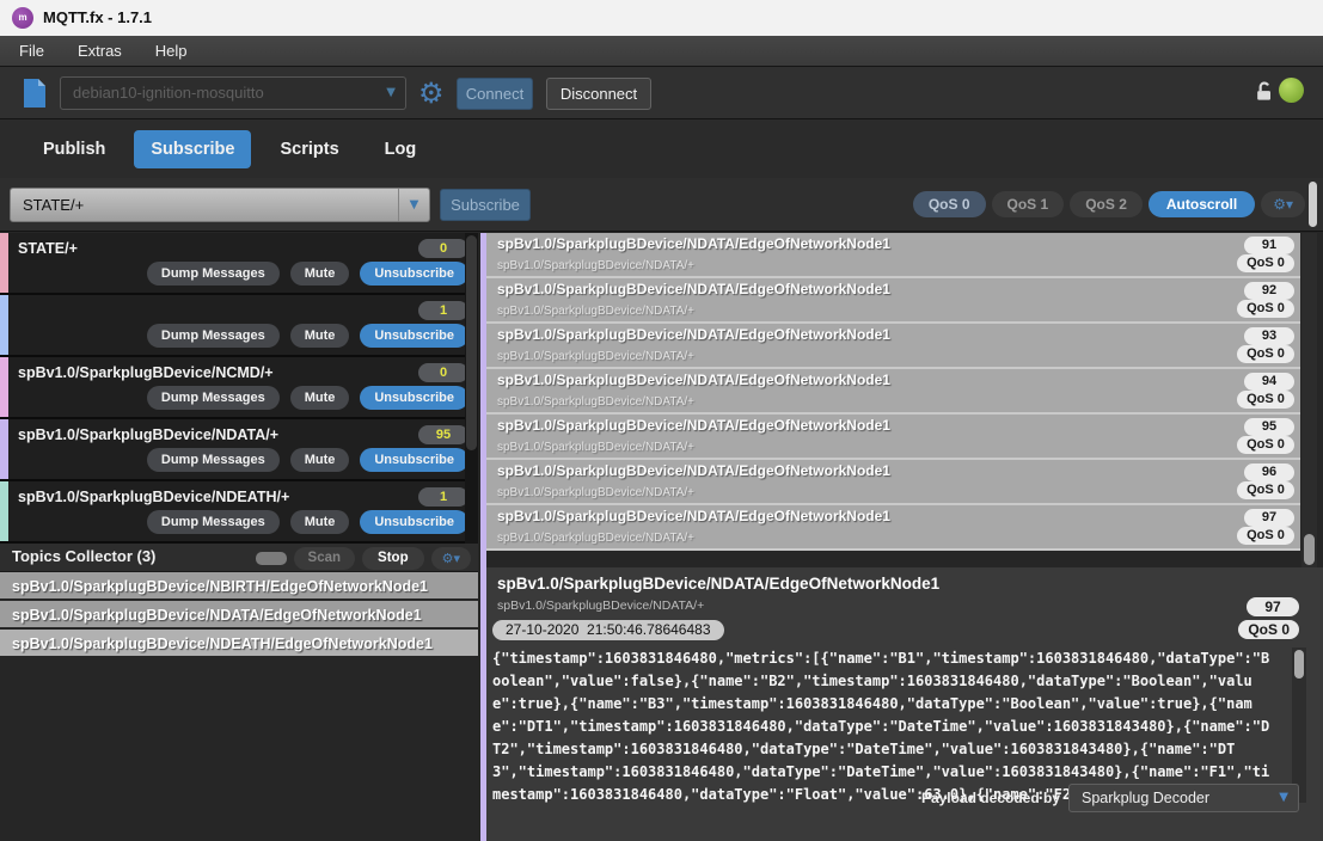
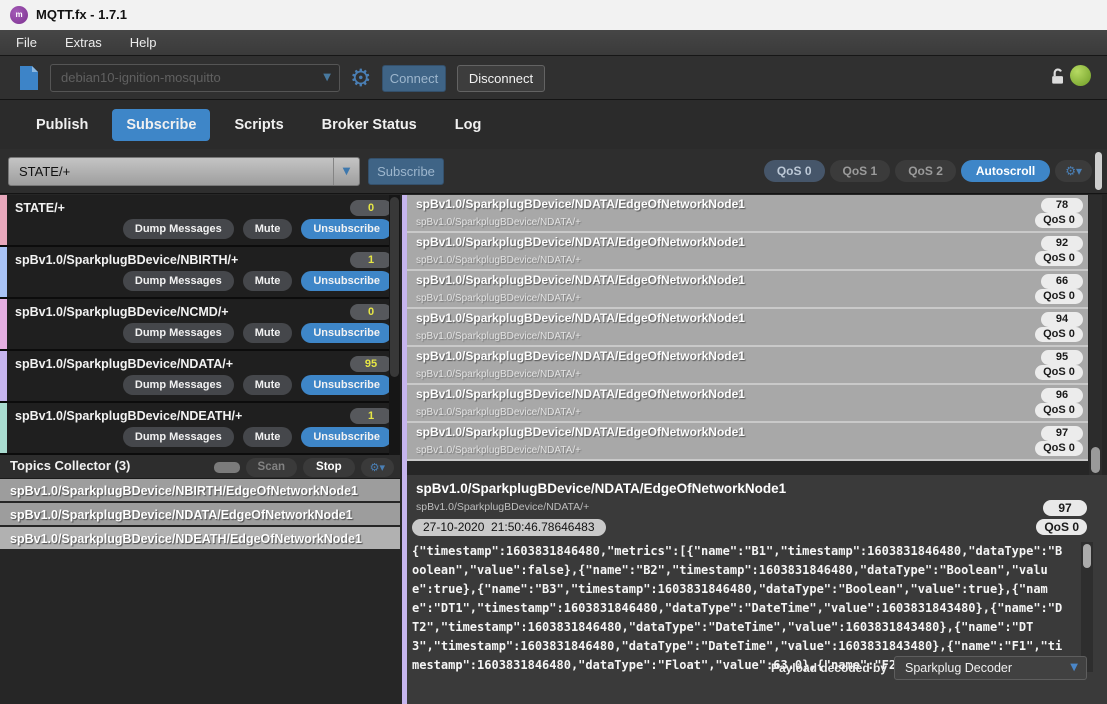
  m
  MQTT.fx - 1.7.1
  File
  Extras
  Help
  debian10-ignition-mosquitto
  ▼
  ⚙
  Connect
  Disconnect
  Publish
  Subscribe
  Scripts
+ Broker Status
  Log
  STATE/+
  ▼
  Subscribe
  QoS 0
  QoS 1
  QoS 2
  Autoscroll
  ⚙▾
  STATE/+
  0
  Dump Messages
  Mute
  Unsubscribe
+ spBv1.0/SparkplugBDevice/NBIRTH/+
  1
  Dump Messages
  Mute
  Unsubscribe
  spBv1.0/SparkplugBDevice/NCMD/+
  0
  Dump Messages
  Mute
  Unsubscribe
  spBv1.0/SparkplugBDevice/NDATA/+
  95
  Dump Messages
  Mute
  Unsubscribe
  spBv1.0/SparkplugBDevice/NDEATH/+
  1
  Dump Messages
  Mute
  Unsubscribe
  Topics Collector (3)
  Scan
  Stop
  ⚙▾
  spBv1.0/SparkplugBDevice/NBIRTH/EdgeOfNetworkNode1
  spBv1.0/SparkplugBDevice/NDATA/EdgeOfNetworkNode1
  spBv1.0/SparkplugBDevice/NDEATH/EdgeOfNetworkNode1
  spBv1.0/SparkplugBDevice/NDATA/EdgeOfNetworkNode1
  spBv1.0/SparkplugBDevice/NDATA/+
- 91
+ 78
  QoS 0
  spBv1.0/SparkplugBDevice/NDATA/EdgeOfNetworkNode1
  spBv1.0/SparkplugBDevice/NDATA/+
  92
  QoS 0
  spBv1.0/SparkplugBDevice/NDATA/EdgeOfNetworkNode1
  spBv1.0/SparkplugBDevice/NDATA/+
- 93
+ 66
  QoS 0
  spBv1.0/SparkplugBDevice/NDATA/EdgeOfNetworkNode1
  spBv1.0/SparkplugBDevice/NDATA/+
  94
  QoS 0
  spBv1.0/SparkplugBDevice/NDATA/EdgeOfNetworkNode1
  spBv1.0/SparkplugBDevice/NDATA/+
  95
  QoS 0
  spBv1.0/SparkplugBDevice/NDATA/EdgeOfNetworkNode1
  spBv1.0/SparkplugBDevice/NDATA/+
  96
  QoS 0
  spBv1.0/SparkplugBDevice/NDATA/EdgeOfNetworkNode1
  spBv1.0/SparkplugBDevice/NDATA/+
  97
  QoS 0
  spBv1.0/SparkplugBDevice/NDATA/EdgeOfNetworkNode1
  spBv1.0/SparkplugBDevice/NDATA/+
  97
  27-10-2020 21:50:46.78646483
  QoS 0
  {"timestamp":1603831846480,"metrics":[{"name":"B1","timestamp":1603831846480,"dataType":"Boolean","value":false},{"name":"B2","timestamp":1603831846480,"dataType":"Boolean","value":true},{"name":"B3","timestamp":1603831846480,"dataType":"Boolean","value":true},{"name":"DT1","timestamp":1603831846480,"dataType":"DateTime","value":1603831843480},{"name":"DT2","timestamp":1603831846480,"dataType":"DateTime","value":1603831843480},{"name":"DT3","timestamp":1603831846480,"dataType":"DateTime","value":1603831843480},{"name":"F1","timestamp":1603831846480,"dataType":"Float","value":63.0},{"name":"F2
  Payload decoded by
  Sparkplug Decoder
  ▼
